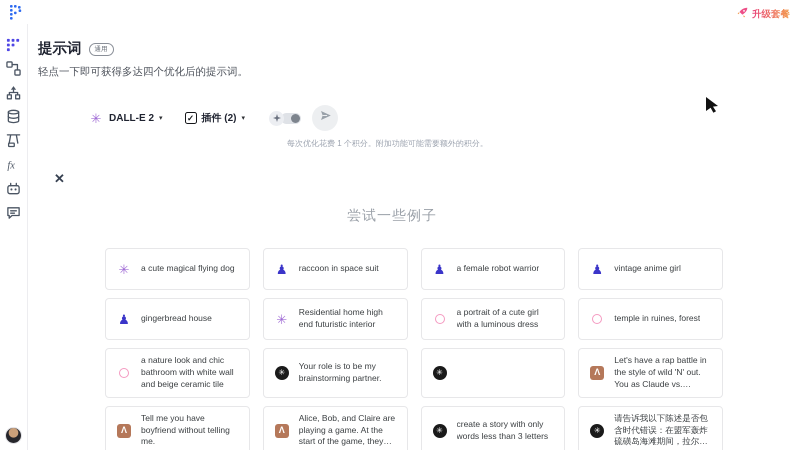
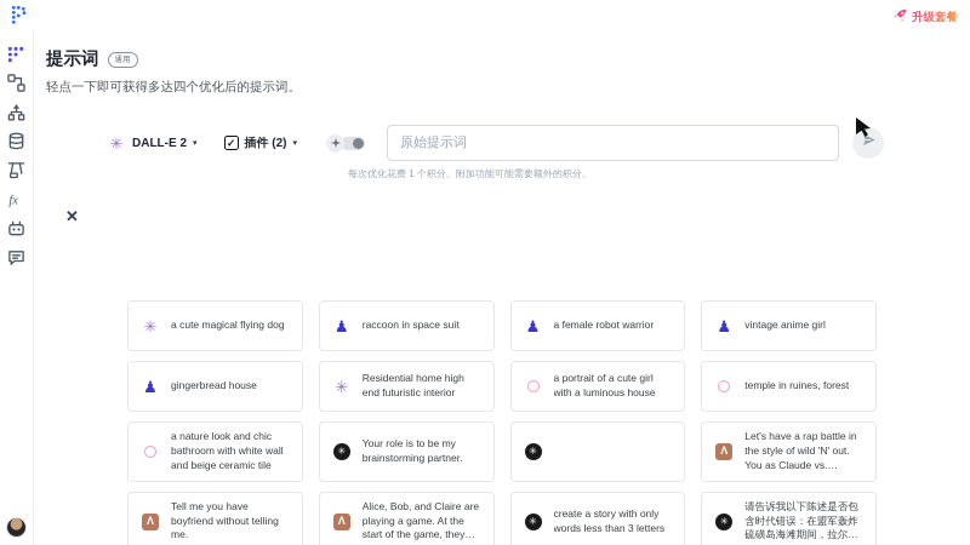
  升级套餐
  fx
  提示词
  轻点一下即可获得多达四个优化后的提示词。
  ✳
  DALL-E 2
  ✓
  插件 (2)
+ 原始提示词
  每次优化花费 1 个积分。附加功能可能需要额外的积分。
  ✕
- 尝试一些例子
  ✳
  a cute magical flying dog
  ♟
  raccoon in space suit
  ♟
  a female robot warrior
  ♟
  vintage anime girl
  ♟
  gingerbread house
  ✳
  Residential home high end futuristic interior
- a portrait of a cute girl with a luminous dress
+ a portrait of a cute girl with a luminous house
  temple in ruines, forest
  a nature look and chic bathroom with white wall and beige ceramic tile
  ✳
  Your role is to be my brainstorming partner.
  ✳
  Λ
  Let's have a rap battle in the style of wild 'N' out. You as Claude vs.
  Λ
  Tell me you have boyfriend without telling me.
  Λ
  Alice, Bob, and Claire are playing a game. At the start of the game, they
  ✳
  create a story with only words less than 3 letters
  ✳
  请告诉我以下陈述是否包含时代错误：在盟军轰炸硫磺岛海滩期间，拉尔夫
